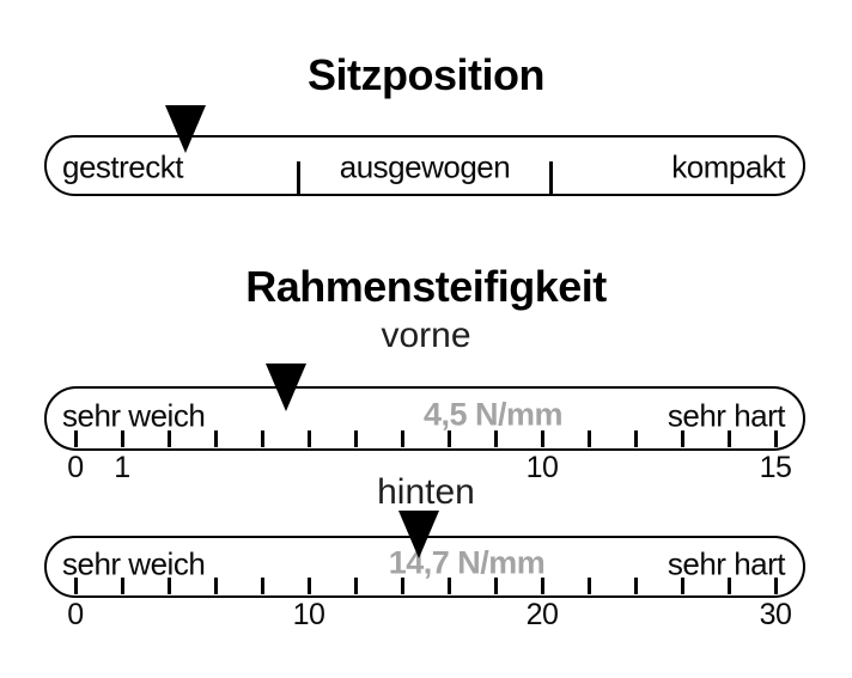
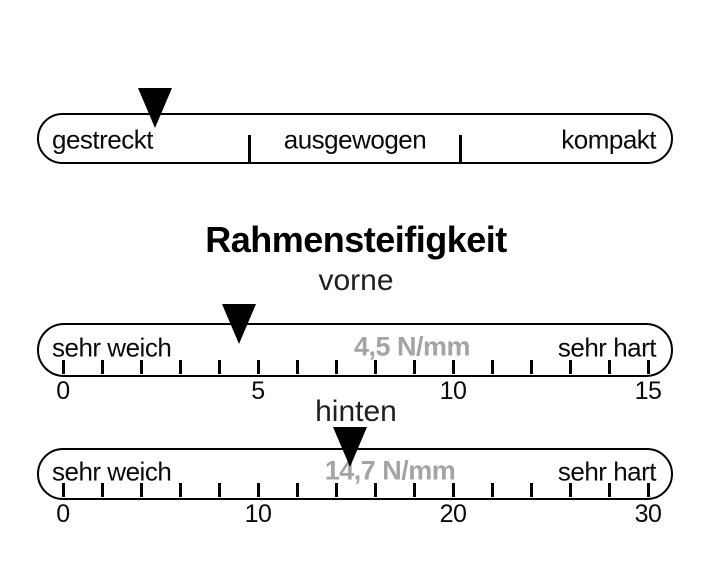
- Sitzposition
  gestreckt
  ausgewogen
  kompakt
  Rahmensteifigkeit
  vorne
  sehr weich
  4,5 N/mm
  sehr hart
  0
- 1
+ 5
  10
  15
  hinten
  sehr weich
  14,7 N/mm
  sehr hart
  0
  10
  20
  30
